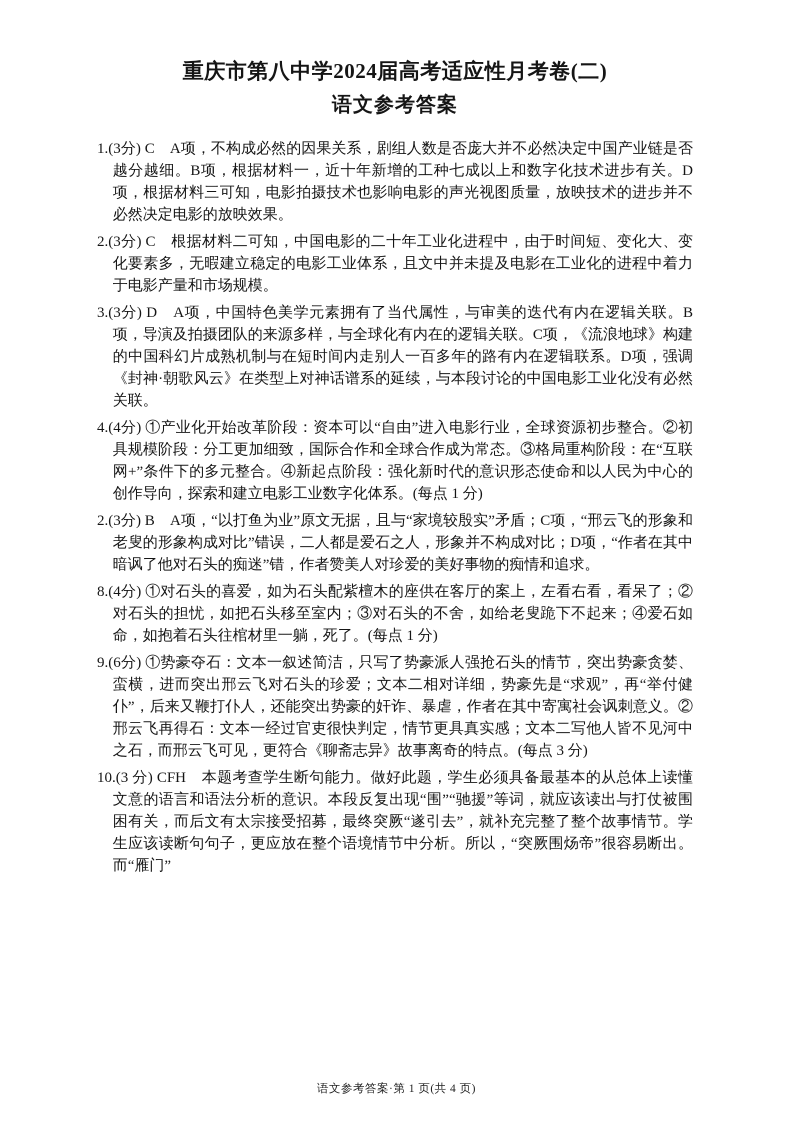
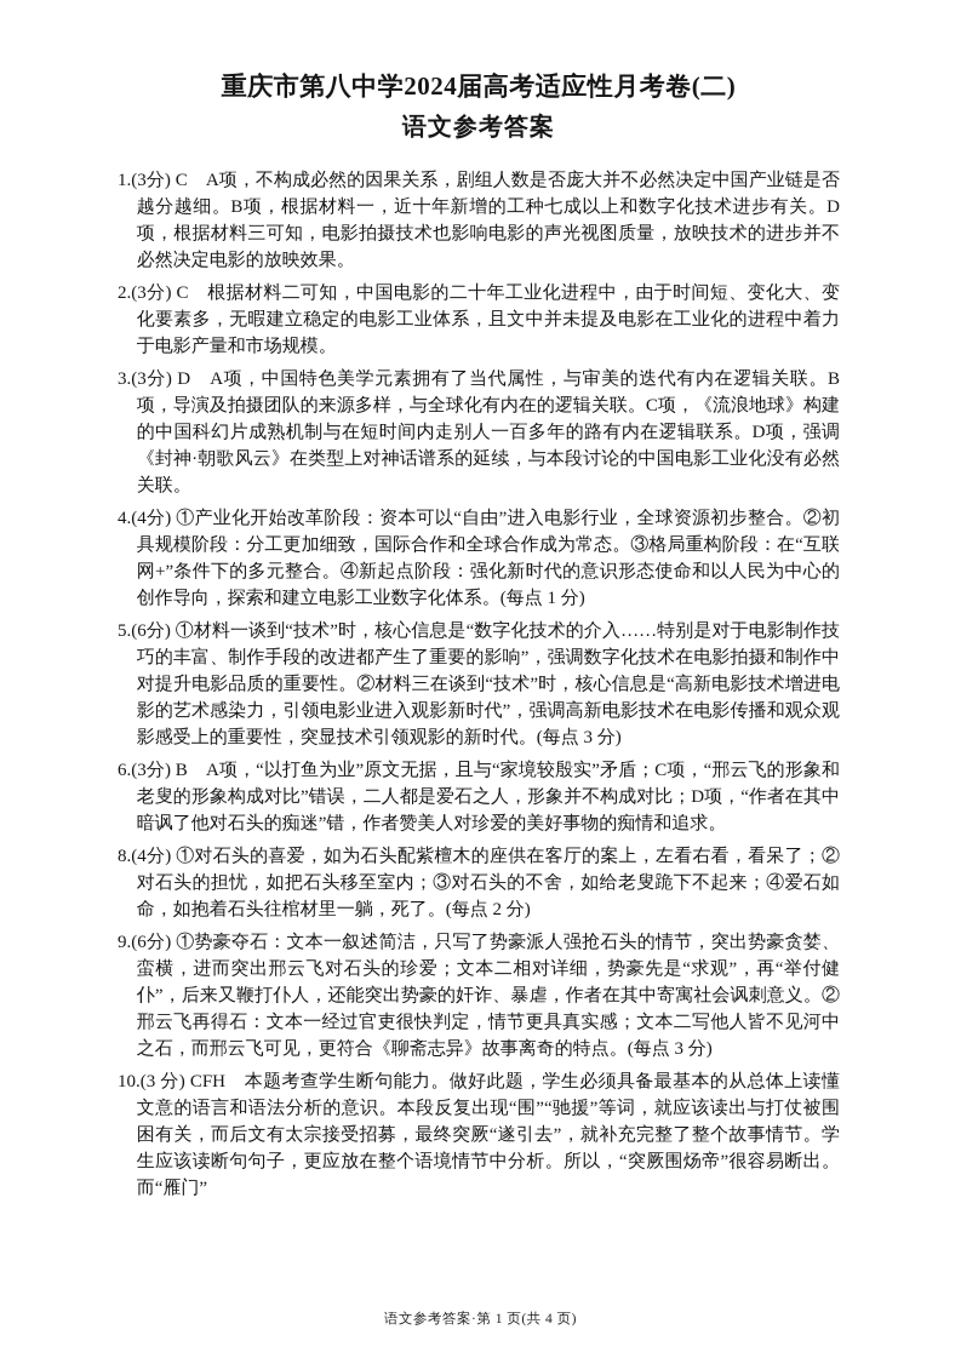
  重庆市第八中学2024届高考适应性月考卷(二)
  语文参考答案
  1.(3分) C A项，不构成必然的因果关系，剧组人数是否庞大并不必然决定中国产业链是否越分越细。B项，根据材料一，近十年新增的工种七成以上和数字化技术进步有关。D项，根据材料三可知，电影拍摄技术也影响电影的声光视图质量，放映技术的进步并不必然决定电影的放映效果。
  2.(3分) C 根据材料二可知，中国电影的二十年工业化进程中，由于时间短、变化大、变化要素多，无暇建立稳定的电影工业体系，且文中并未提及电影在工业化的进程中着力于电影产量和市场规模。
  3.(3分) D A项，中国特色美学元素拥有了当代属性，与审美的迭代有内在逻辑关联。B项，导演及拍摄团队的来源多样，与全球化有内在的逻辑关联。C项，《流浪地球》构建的中国科幻片成熟机制与在短时间内走别人一百多年的路有内在逻辑联系。D项，强调《封神·朝歌风云》在类型上对神话谱系的延续，与本段讨论的中国电影工业化没有必然关联。
  4.(4分) ①产业化开始改革阶段：资本可以“自由”进入电影行业，全球资源初步整合。②初具规模阶段：分工更加细致，国际合作和全球合作成为常态。③格局重构阶段：在“互联网+”条件下的多元整合。④新起点阶段：强化新时代的意识形态使命和以人民为中心的创作导向，探索和建立电影工业数字化体系。(每点 1 分)
+ 5.(6分) ①材料一谈到“技术”时，核心信息是“数字化技术的介入……特别是对于电影制作技巧的丰富、制作手段的改进都产生了重要的影响”，强调数字化技术在电影拍摄和制作中对提升电影品质的重要性。②材料三在谈到“技术”时，核心信息是“高新电影技术增进电影的艺术感染力，引领电影业进入观影新时代”，强调高新电影技术在电影传播和观众观影感受上的重要性，突显技术引领观影的新时代。(每点 3 分)
- 2.(3分) B A项，“以打鱼为业”原文无据，且与“家境较殷实”矛盾；C项，“邢云飞的形象和老叟的形象构成对比”错误，二人都是爱石之人，形象并不构成对比；D项，“作者在其中暗讽了他对石头的痴迷”错，作者赞美人对珍爱的美好事物的痴情和追求。
+ 6.(3分) B A项，“以打鱼为业”原文无据，且与“家境较殷实”矛盾；C项，“邢云飞的形象和老叟的形象构成对比”错误，二人都是爱石之人，形象并不构成对比；D项，“作者在其中暗讽了他对石头的痴迷”错，作者赞美人对珍爱的美好事物的痴情和追求。
- 8.(4分) ①对石头的喜爱，如为石头配紫檀木的座供在客厅的案上，左看右看，看呆了；②对石头的担忧，如把石头移至室内；③对石头的不舍，如给老叟跪下不起来；④爱石如命，如抱着石头往棺材里一躺，死了。(每点 1 分)
+ 8.(4分) ①对石头的喜爱，如为石头配紫檀木的座供在客厅的案上，左看右看，看呆了；②对石头的担忧，如把石头移至室内；③对石头的不舍，如给老叟跪下不起来；④爱石如命，如抱着石头往棺材里一躺，死了。(每点 2 分)
  9.(6分) ①势豪夺石：文本一叙述简洁，只写了势豪派人强抢石头的情节，突出势豪贪婪、蛮横，进而突出邢云飞对石头的珍爱；文本二相对详细，势豪先是“求观”，再“举付健仆”，后来又鞭打仆人，还能突出势豪的奸诈、暴虐，作者在其中寄寓社会讽刺意义。②邢云飞再得石：文本一经过官吏很快判定，情节更具真实感；文本二写他人皆不见河中之石，而邢云飞可见，更符合《聊斋志异》故事离奇的特点。(每点 3 分)
  10.(3 分) CFH 本题考查学生断句能力。做好此题，学生必须具备最基本的从总体上读懂文意的语言和语法分析的意识。本段反复出现“围”“驰援”等词，就应该读出与打仗被围困有关，而后文有太宗接受招募，最终突厥“遂引去”，就补充完整了整个故事情节。学生应该读断句句子，更应放在整个语境情节中分析。所以，“突厥围炀帝”很容易断出。而“雁门”
  语文参考答案·第 1 页(共 4 页)
